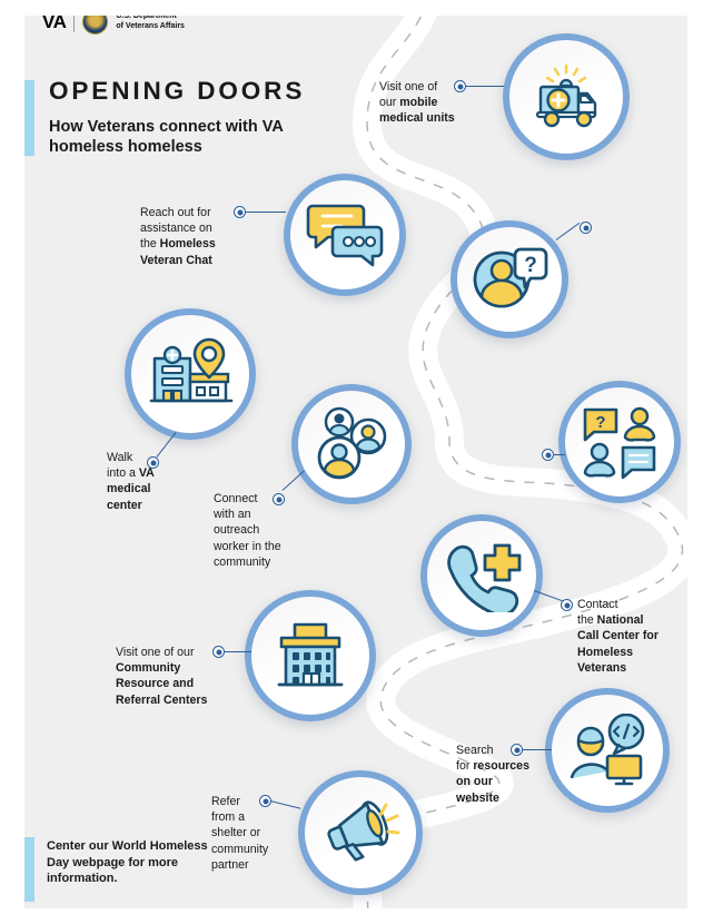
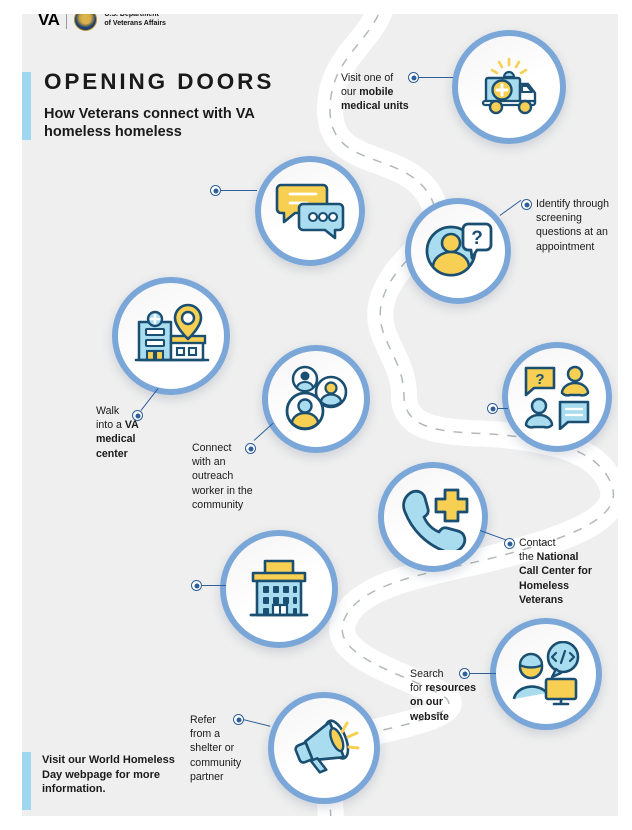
  VA
  OPENING DOORS
  How Veterans connect with VA homeless homeless
  Visit one of
  our mobile
  medical units
- Reach out for
- assistance on
- the Homeless
- Veteran Chat
  ?
+ Identify through
+ screening
+ questions at an
+ appointment
  Walk
  into a VA
  medical
  center
  Connect
  with an
  outreach
  worker in the
  community
  ?
  Contact
  the National
  Call Center for
  Homeless
  Veterans
- Visit one of our
- Community
- Resource and
- Referral Centers
  Search
  for resources
  on our
  website
  Refer
  from a
  shelter or
  community
  partner
- Center our World Homeless Day webpage for more information.
+ Visit our World Homeless Day webpage for more information.
